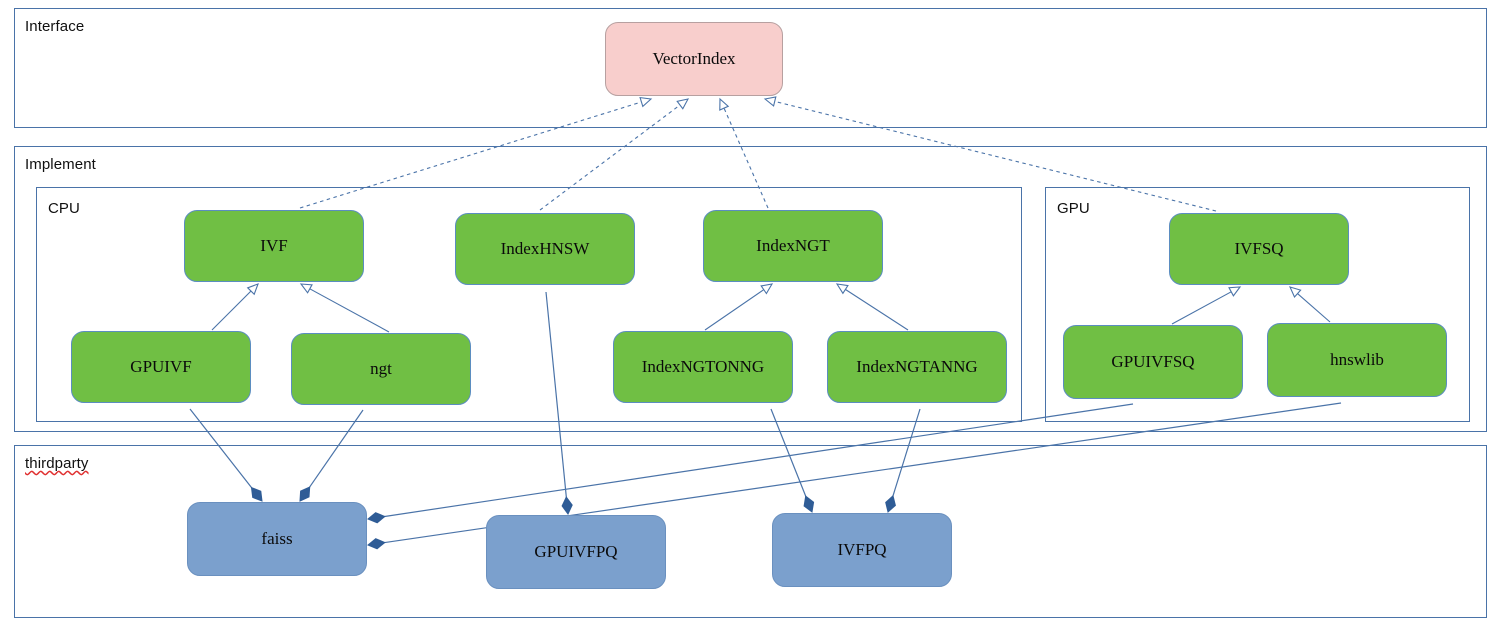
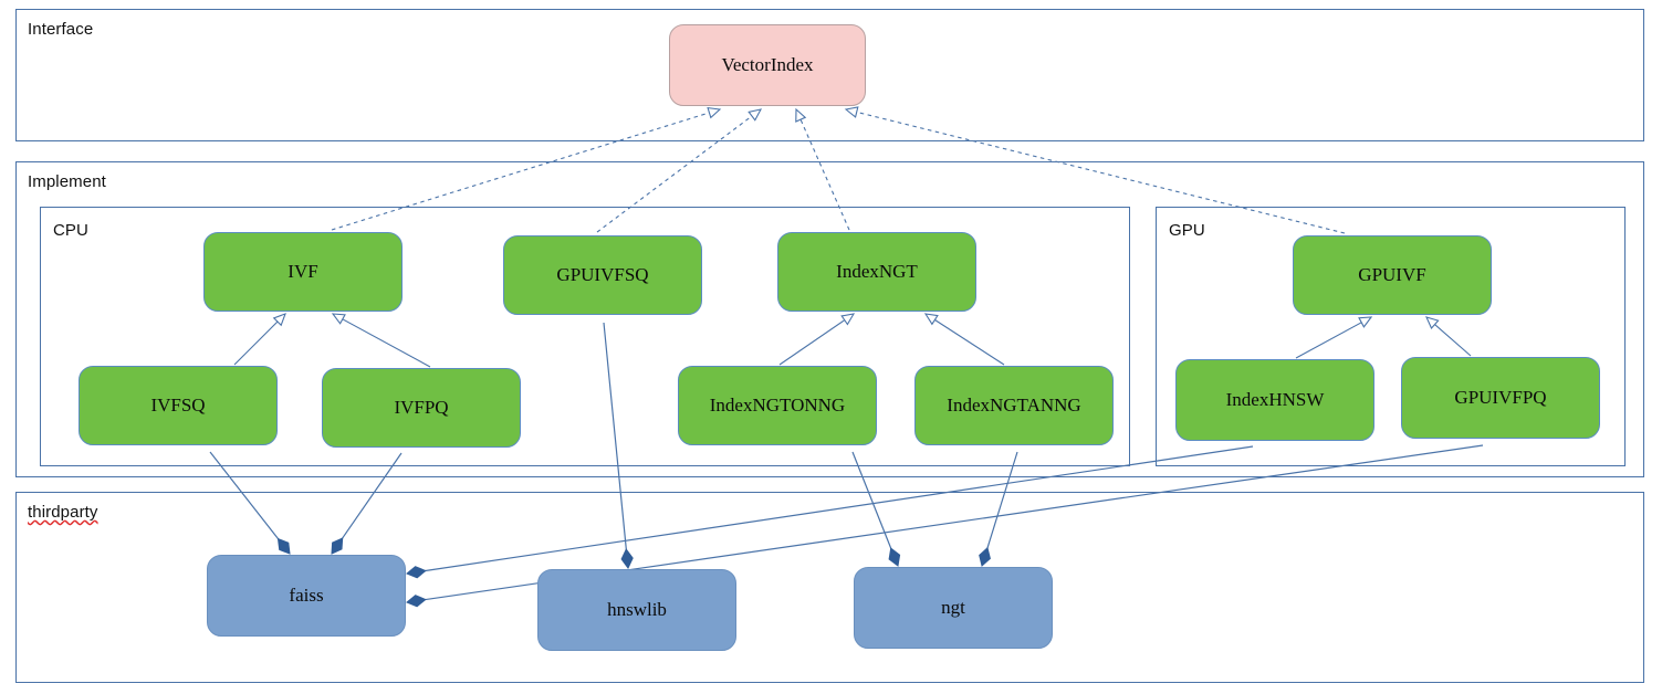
  Interface
  Implement
  thirdparty
  CPU
  GPU
  VectorIndex
  IVF
- GPUIVF
+ IVFSQ
- ngt
+ IVFPQ
- IndexHNSW
+ GPUIVFSQ
  IndexNGT
  IndexNGTONNG
  IndexNGTANNG
- IVFSQ
+ GPUIVF
- GPUIVFSQ
+ IndexHNSW
- hnswlib
+ GPUIVFPQ
  faiss
- GPUIVFPQ
+ hnswlib
- IVFPQ
+ ngt
